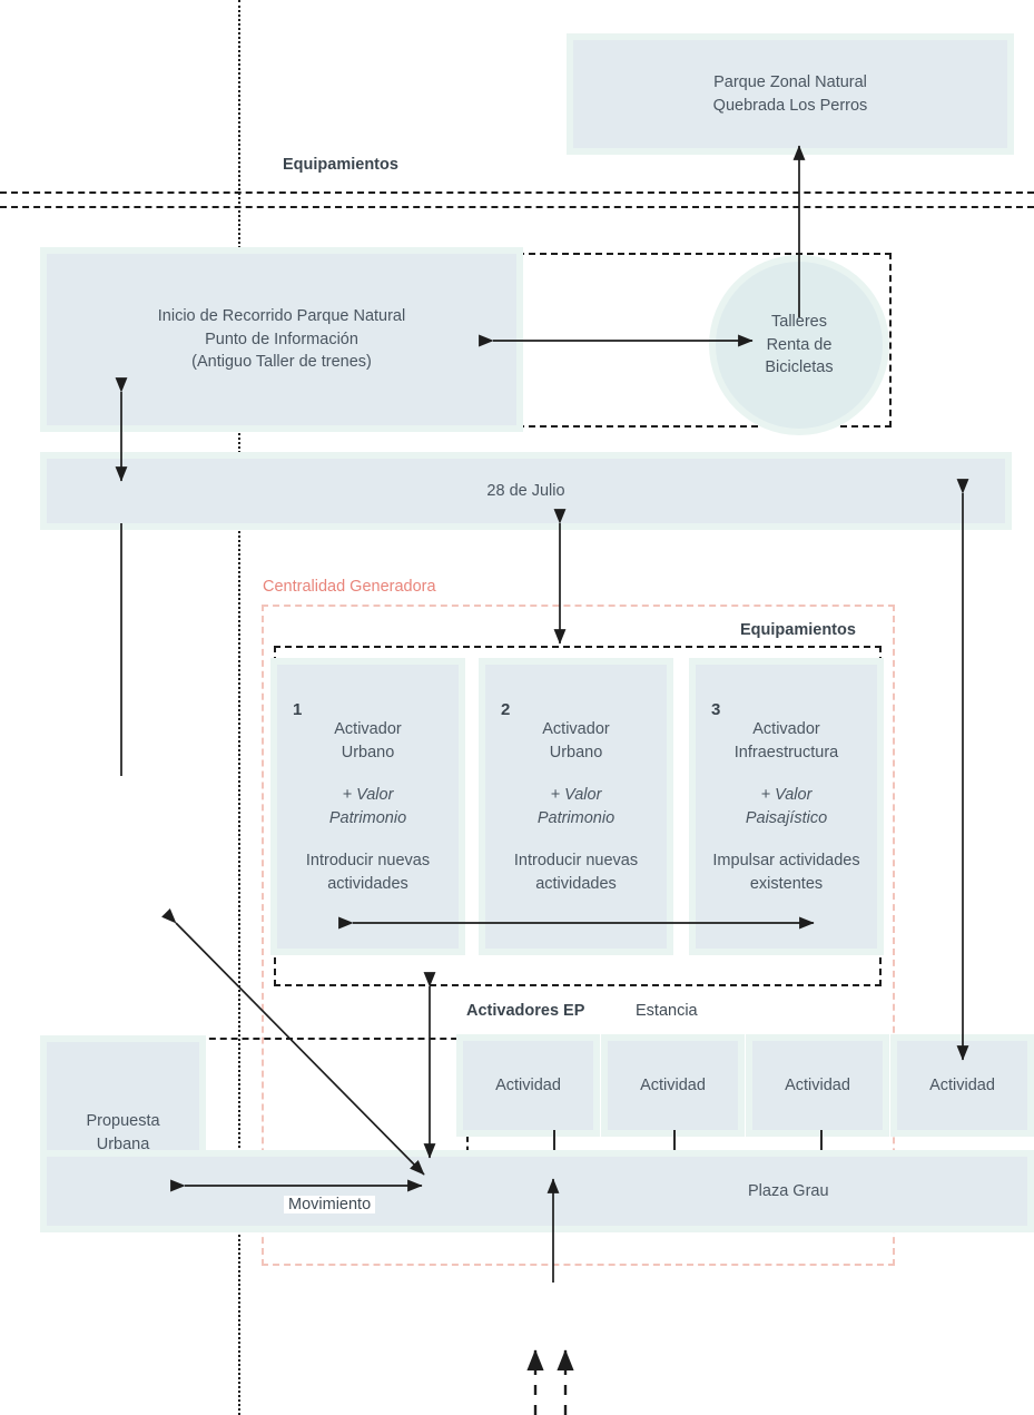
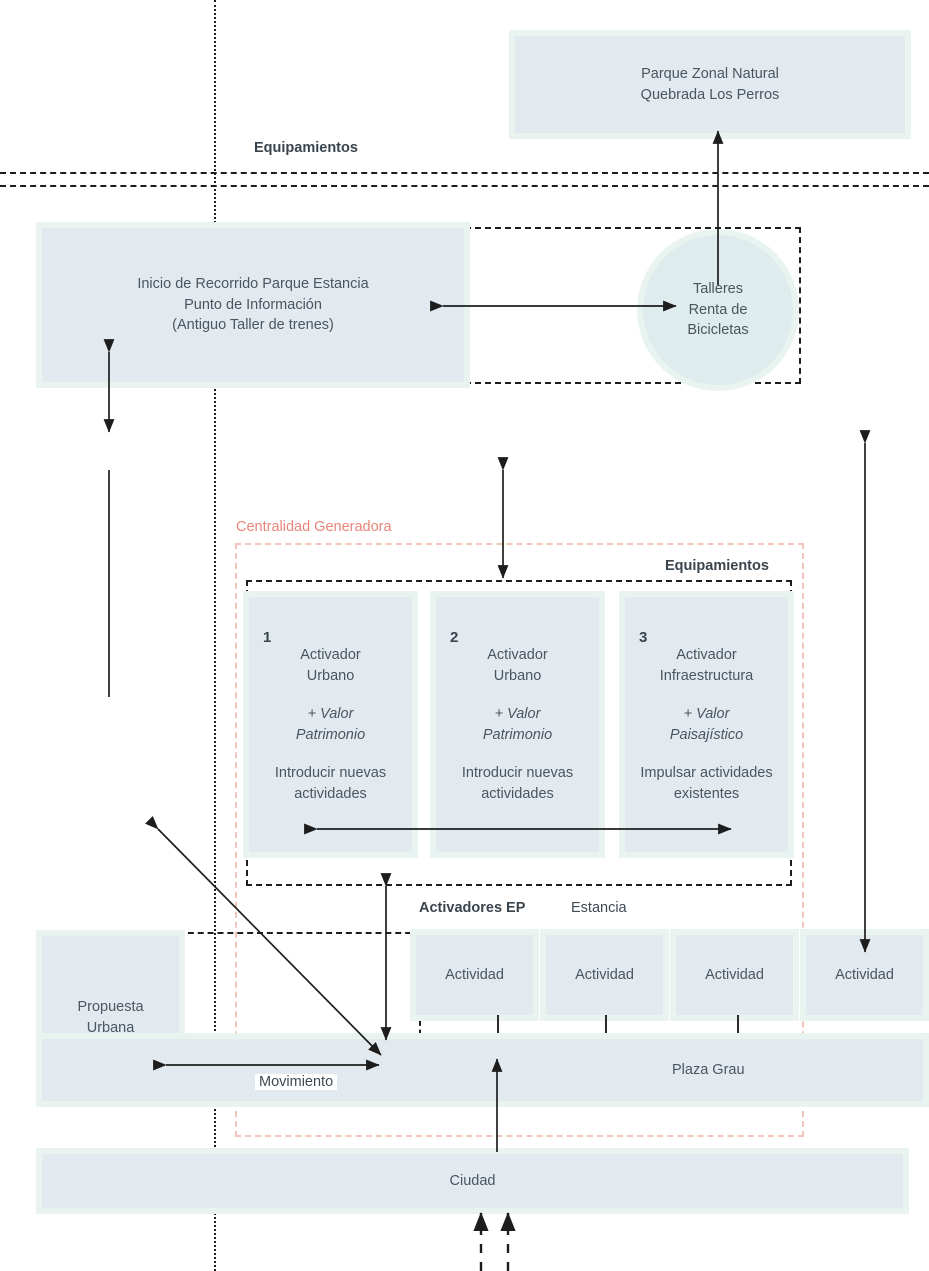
  Parque Zonal Natural
  Quebrada Los Perros
  Equipamientos
- Inicio de Recorrido Parque Natural
+ Inicio de Recorrido Parque Estancia
  Punto de Información
  (Antiguo Taller de trenes)
  Talleres
  Renta de
  Bicicletas
- 28 de Julio
  Centralidad Generadora
  Equipamientos
  1
  Activador
  Urbano
  + Valor
  Patrimonio
  Introducir nuevas
  actividades
  2
  Activador
  Urbano
  + Valor
  Patrimonio
  Introducir nuevas
  actividades
  3
  Activador
  Infraestructura
  + Valor
  Paisajístico
  Impulsar actividades
  existentes
  Activadores EP
  Estancia
  Propuesta
  Urbana
  Actividad
  Actividad
  Actividad
  Actividad
  Plaza Grau
  Movimiento
+ Ciudad
